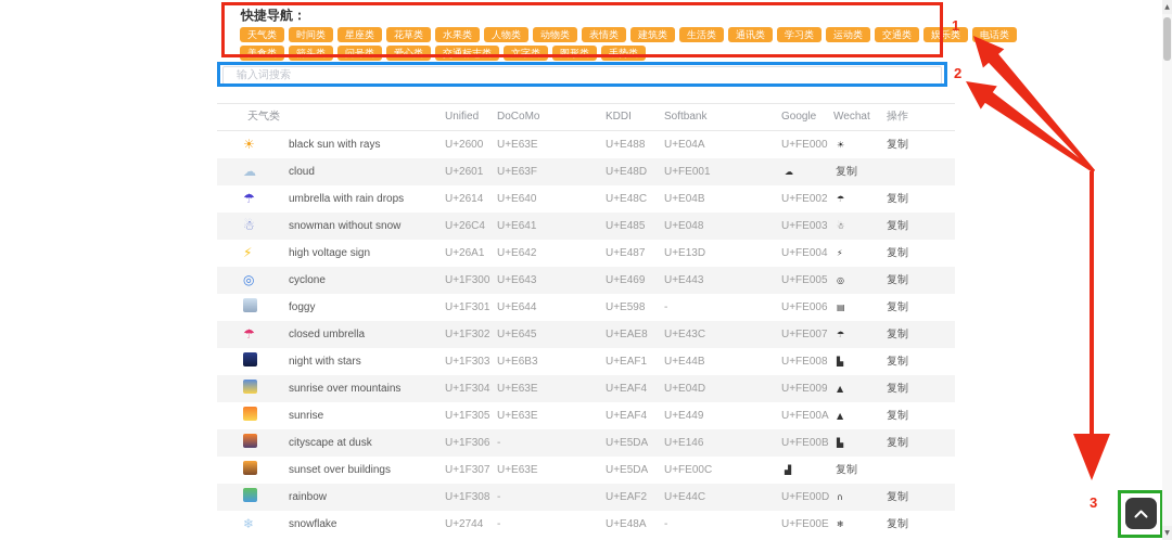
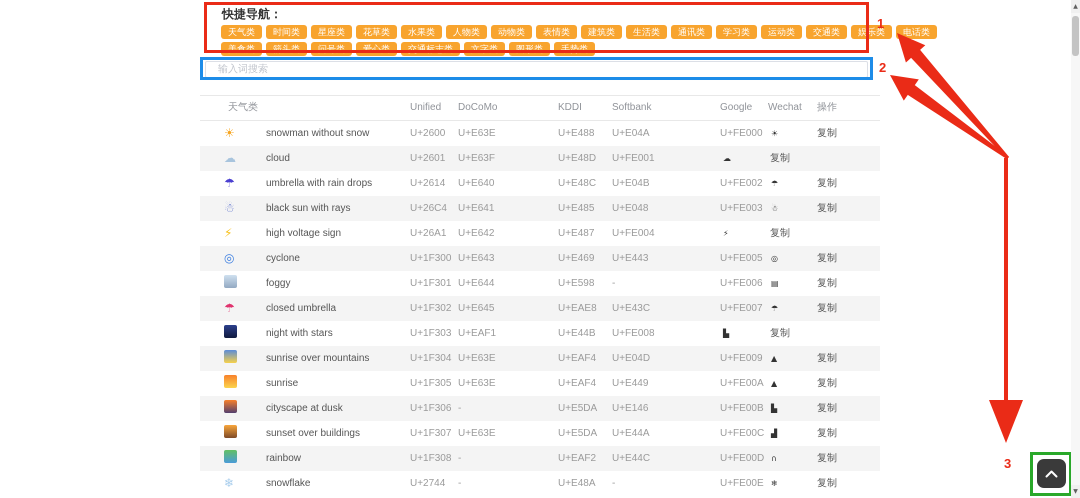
  快捷导航：
  天气类 时间类 星座类 花草类 水果类 人物类 动物类 表情类 建筑类 生活类 通讯类 学习类 运动类 交通类 娱乐类 电话类
  美食类 箭头类 问号类 爱心类 交通标志类 文字类 图形类 手势类
  输入词搜索
  天气类
  Unified
  DoCoMo
  KDDI
  Softbank
  Google
  Wechat
  操作
  ☀
- black sun with rays
+ snowman without snow
  U+2600
  U+E63E
  U+E488
  U+E04A
  U+FE000
  ☀
  复制
  ☁
  cloud
  U+2601
  U+E63F
  U+E48D
  U+FE001
  ☁
  复制
  ☂
  umbrella with rain drops
  U+2614
  U+E640
  U+E48C
  U+E04B
  U+FE002
  ☂
  复制
  ☃
- snowman without snow
+ black sun with rays
  U+26C4
  U+E641
  U+E485
  U+E048
  U+FE003
  ☃
  复制
  ⚡
  high voltage sign
  U+26A1
  U+E642
  U+E487
- U+E13D
  U+FE004
  ⚡
  复制
  ◎
  cyclone
  U+1F300
  U+E643
  U+E469
  U+E443
  U+FE005
  ◎
  复制
  foggy
  U+1F301
  U+E644
  U+E598
  -
  U+FE006
  ▤
  复制
  ☂
  closed umbrella
  U+1F302
  U+E645
  U+EAE8
  U+E43C
  U+FE007
  ☂
  复制
  night with stars
  U+1F303
- U+E6B3
  U+EAF1
  U+E44B
  U+FE008
  ▙
  复制
  sunrise over mountains
  U+1F304
  U+E63E
  U+EAF4
  U+E04D
  U+FE009
  ▲
  复制
  sunrise
  U+1F305
  U+E63E
  U+EAF4
  U+E449
  U+FE00A
  ▲
  复制
  cityscape at dusk
  U+1F306
  -
  U+E5DA
  U+E146
  U+FE00B
  ▙
  复制
  sunset over buildings
  U+1F307
  U+E63E
  U+E5DA
+ U+E44A
  U+FE00C
  ▟
  复制
  rainbow
  U+1F308
  -
  U+EAF2
  U+E44C
  U+FE00D
  ∩
  复制
  ❄
  snowflake
  U+2744
  -
  U+E48A
  -
  U+FE00E
  ❄
  复制
  1
  2
  3
